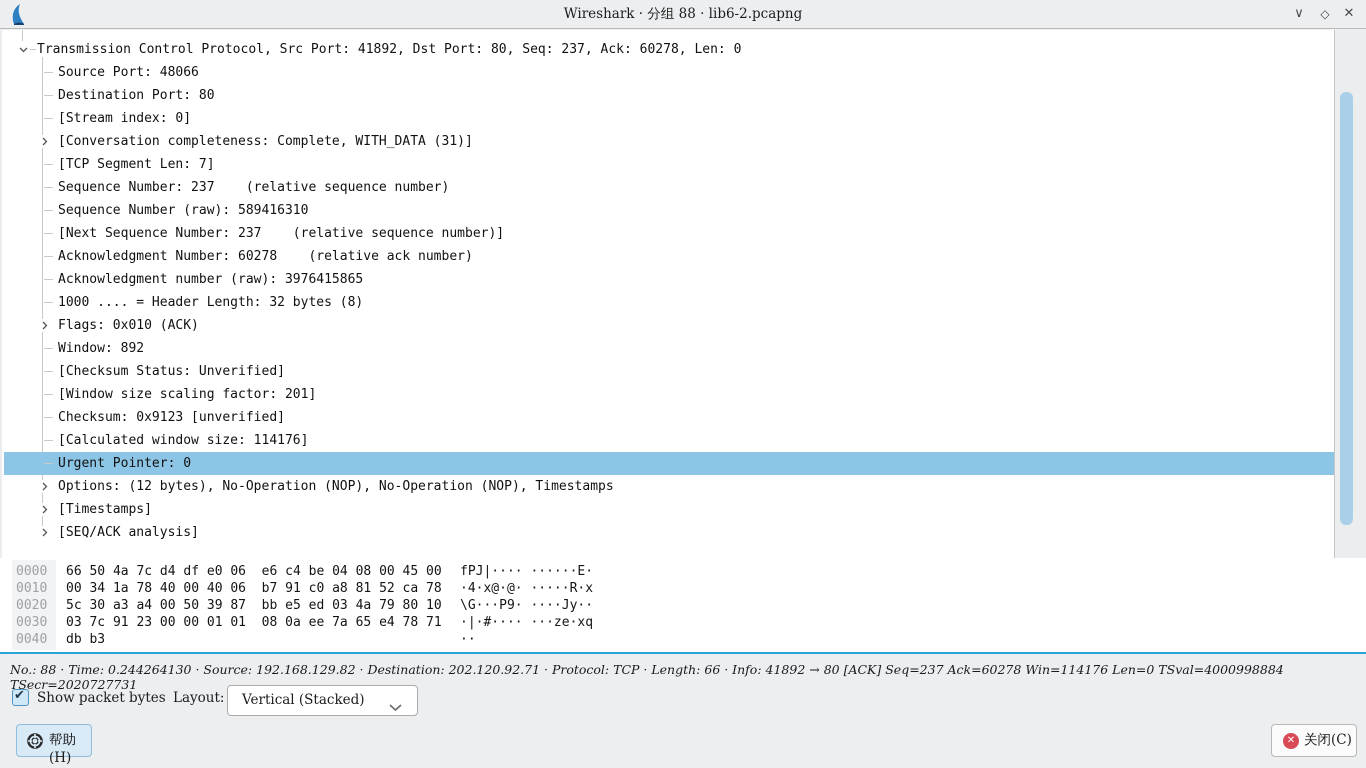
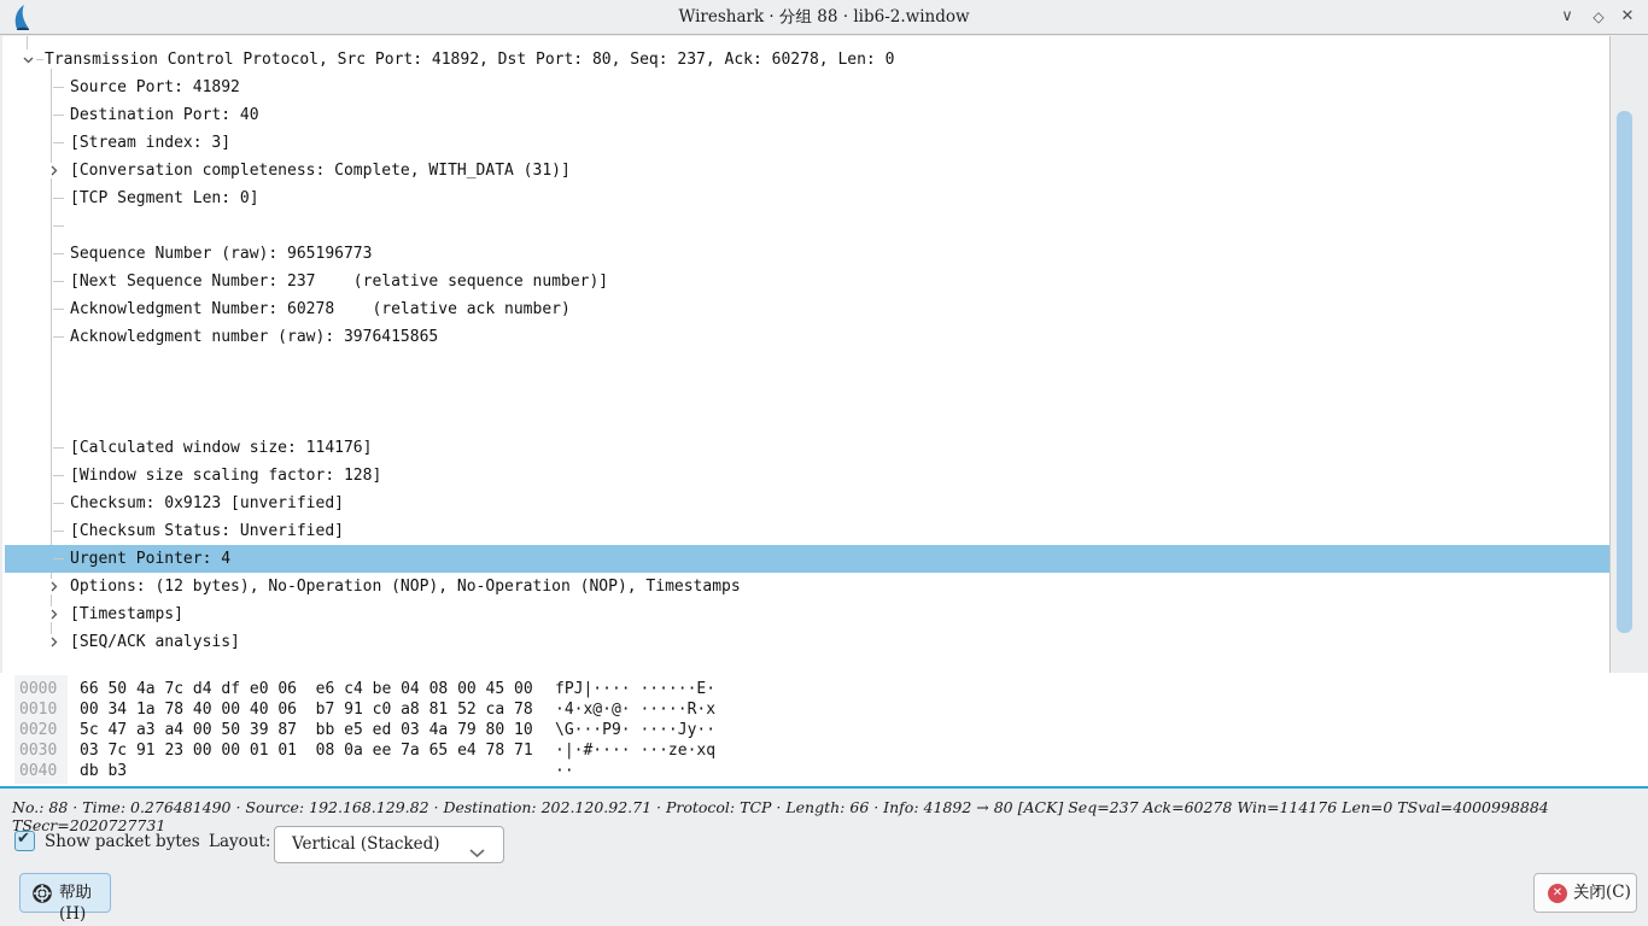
- Wireshark · 分组 88 · lib6-2.pcapng
+ Wireshark · 分组 88 · lib6-2.window
  ∨
  ◇
  ✕
  Transmission Control Protocol, Src Port: 41892, Dst Port: 80, Seq: 237, Ack: 60278, Len: 0
- Source Port: 48066
+ Source Port: 41892
- Destination Port: 80
+ Destination Port: 40
- [Stream index: 0]
+ [Stream index: 3]
  [Conversation completeness: Complete, WITH_DATA (31)]
- [TCP Segment Len: 7]
+ [TCP Segment Len: 0]
- Sequence Number: 237 (relative sequence number)
- Sequence Number (raw): 589416310
+ Sequence Number (raw): 965196773
  [Next Sequence Number: 237 (relative sequence number)]
  Acknowledgment Number: 60278 (relative ack number)
  Acknowledgment number (raw): 3976415865
- 1000 .... = Header Length: 32 bytes (8)
- Flags: 0x010 (ACK)
- Window: 892
- [Checksum Status: Unverified]
+ [Calculated window size: 114176]
- [Window size scaling factor: 201]
+ [Window size scaling factor: 128]
  Checksum: 0x9123 [unverified]
- [Calculated window size: 114176]
+ [Checksum Status: Unverified]
- Urgent Pointer: 0
+ Urgent Pointer: 4
  Options: (12 bytes), No-Operation (NOP), No-Operation (NOP), Timestamps
  [Timestamps]
  [SEQ/ACK analysis]
  0000
  66 50 4a 7c d4 df e0 06 e6 c4 be 04 08 00 45 00
  fPJ|···· ······E·
  0010
  00 34 1a 78 40 00 40 06 b7 91 c0 a8 81 52 ca 78
  ·4·x@·@· ·····R·x
  0020
- 5c 30 a3 a4 00 50 39 87 bb e5 ed 03 4a 79 80 10
+ 5c 47 a3 a4 00 50 39 87 bb e5 ed 03 4a 79 80 10
  \G···P9· ····Jy··
  0030
  03 7c 91 23 00 00 01 01 08 0a ee 7a 65 e4 78 71
  ·|·#···· ···ze·xq
  0040
  db b3
  ··
- No.: 88 · Time: 0.244264130 · Source: 192.168.129.82 · Destination: 202.120.92.71 · Protocol: TCP · Length: 66 · Info: 41892 → 80 [ACK] Seq=237 Ack=60278 Win=114176 Len=0 TSval=4000998884 TSecr=2020727731
+ No.: 88 · Time: 0.276481490 · Source: 192.168.129.82 · Destination: 202.120.92.71 · Protocol: TCP · Length: 66 · Info: 41892 → 80 [ACK] Seq=237 Ack=60278 Win=114176 Len=0 TSval=4000998884 TSecr=2020727731
  ✔
  Show packet bytes
  Layout:
  Vertical (Stacked)
  帮助(H)
  ✕
  关闭(C)
